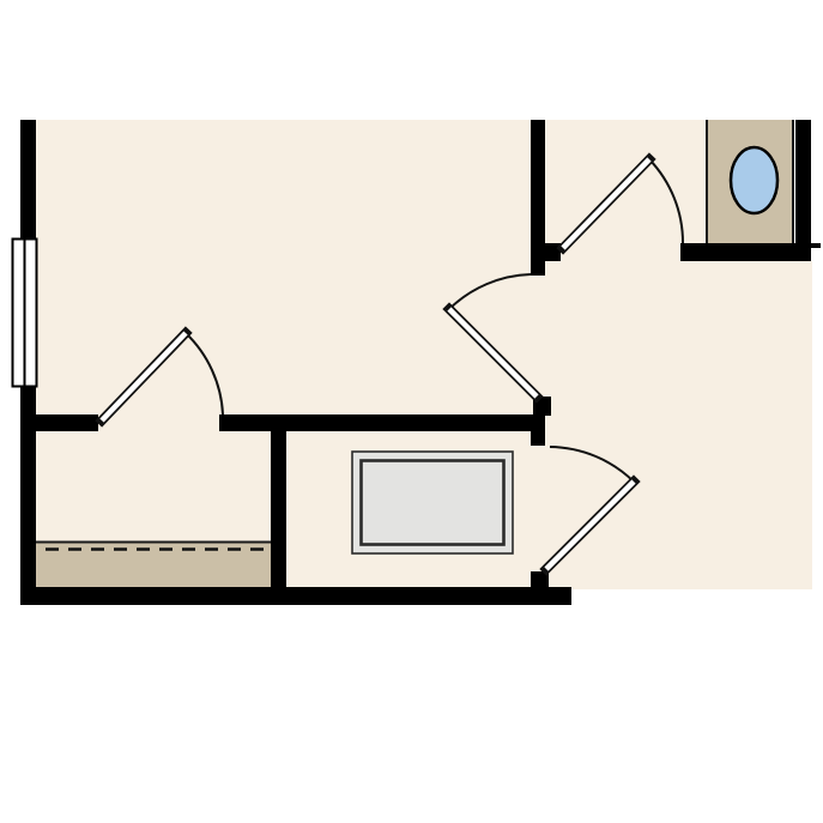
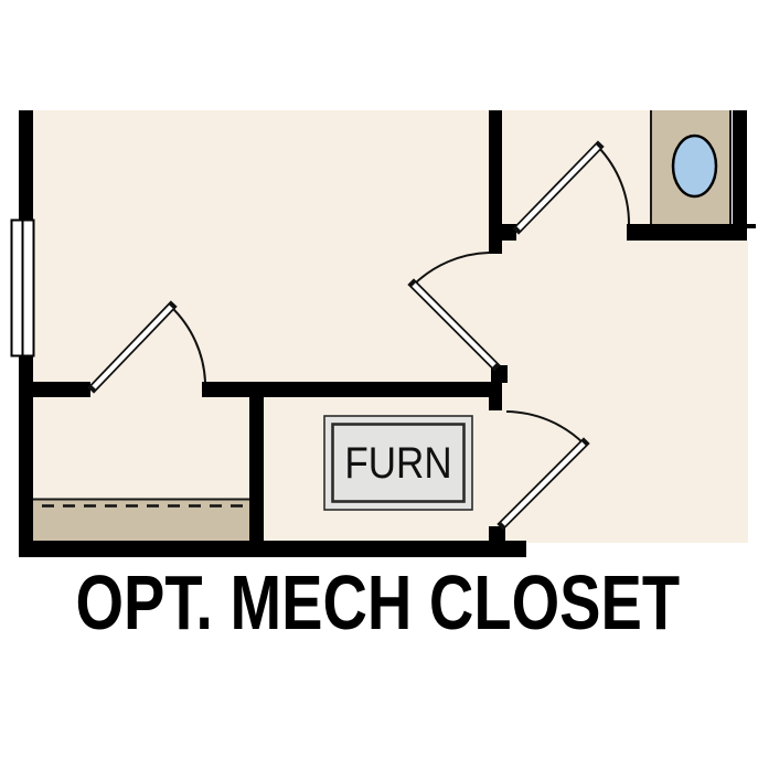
+ FURN
+ OPT. MECH CLOSET
